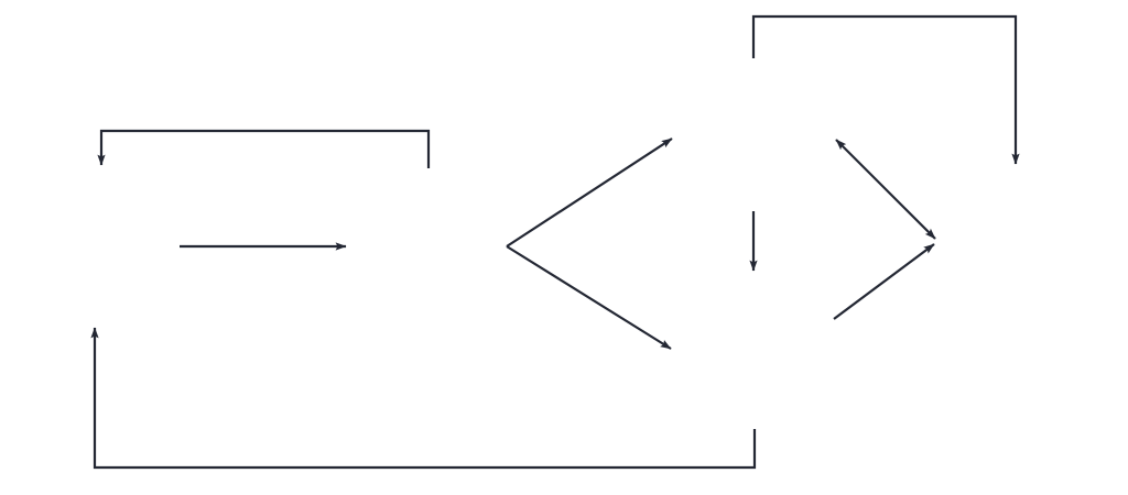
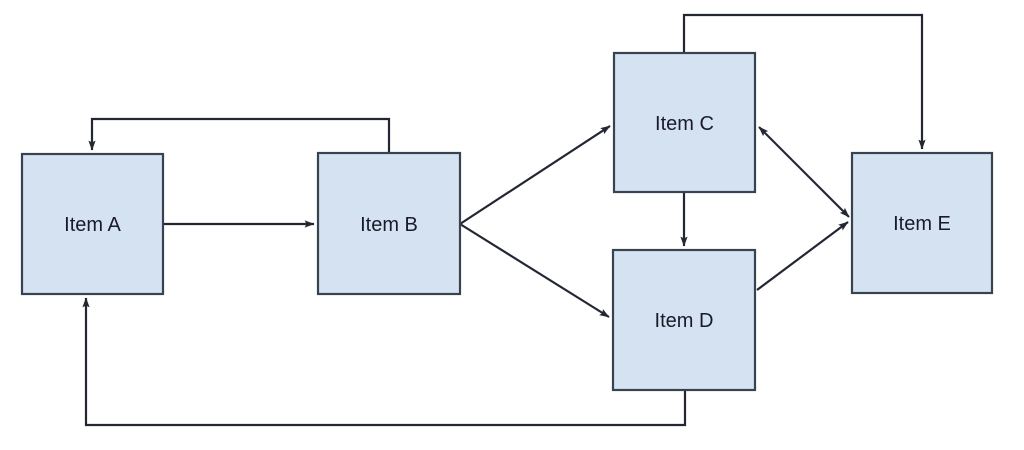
+ Item A
+ Item B
+ Item C
+ Item D
+ Item E
